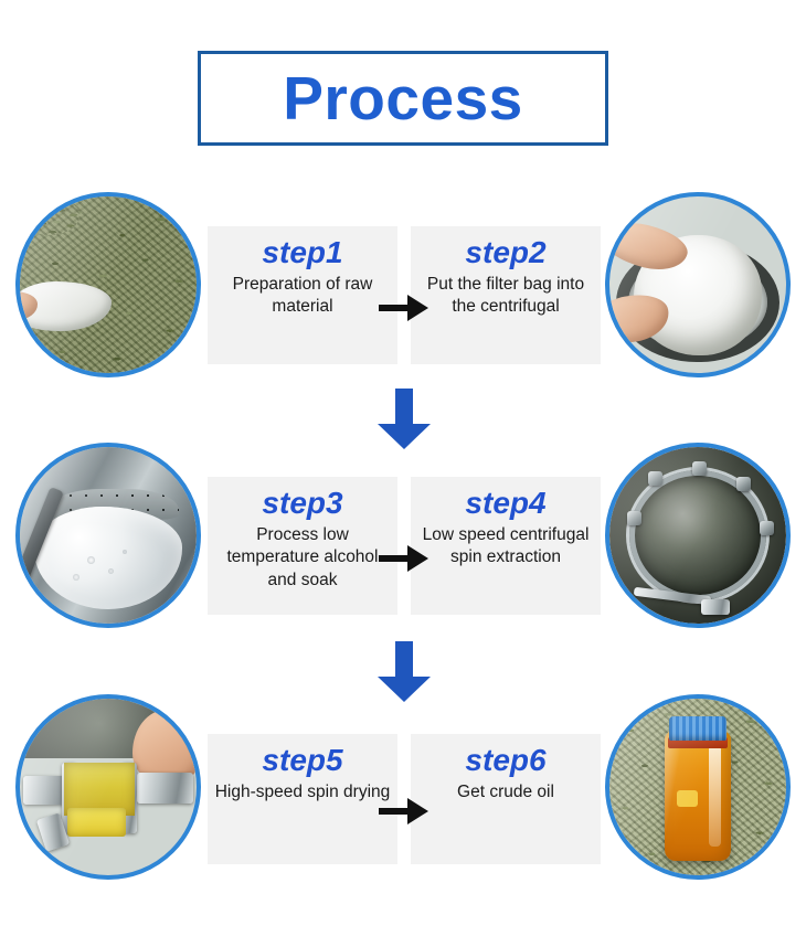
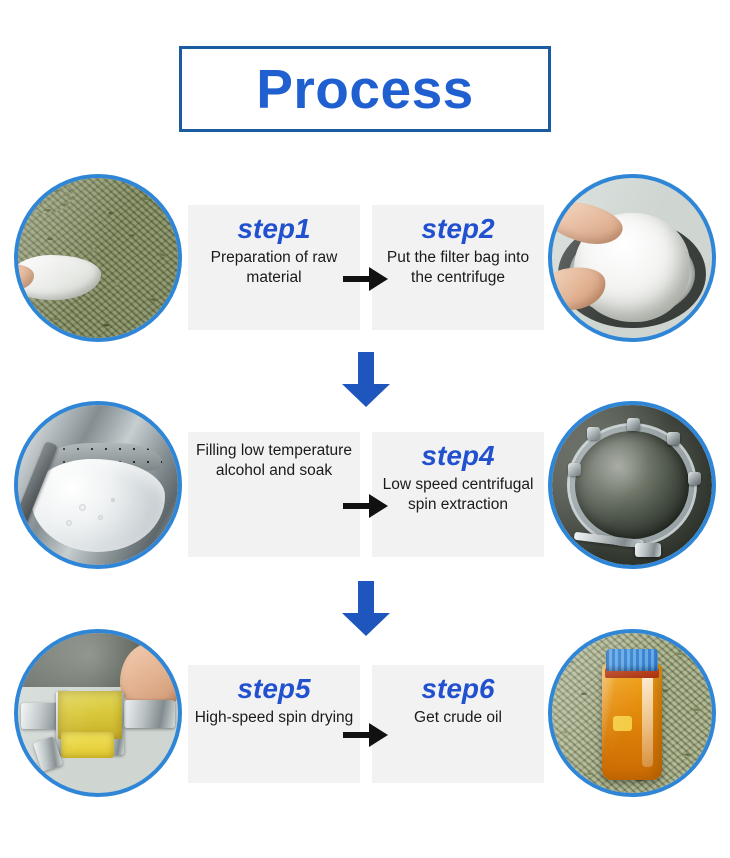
  Process
  step1
  Preparation of raw material
  step2
- Put the filter bag into the centrifugal
+ Put the filter bag into the centrifuge
- step3
- Process low temperature alcohol and soak
+ Filling low temperature alcohol and soak
  step4
  Low speed centrifugal spin extraction
  step5
  High-speed spin drying
  step6
  Get crude oil
